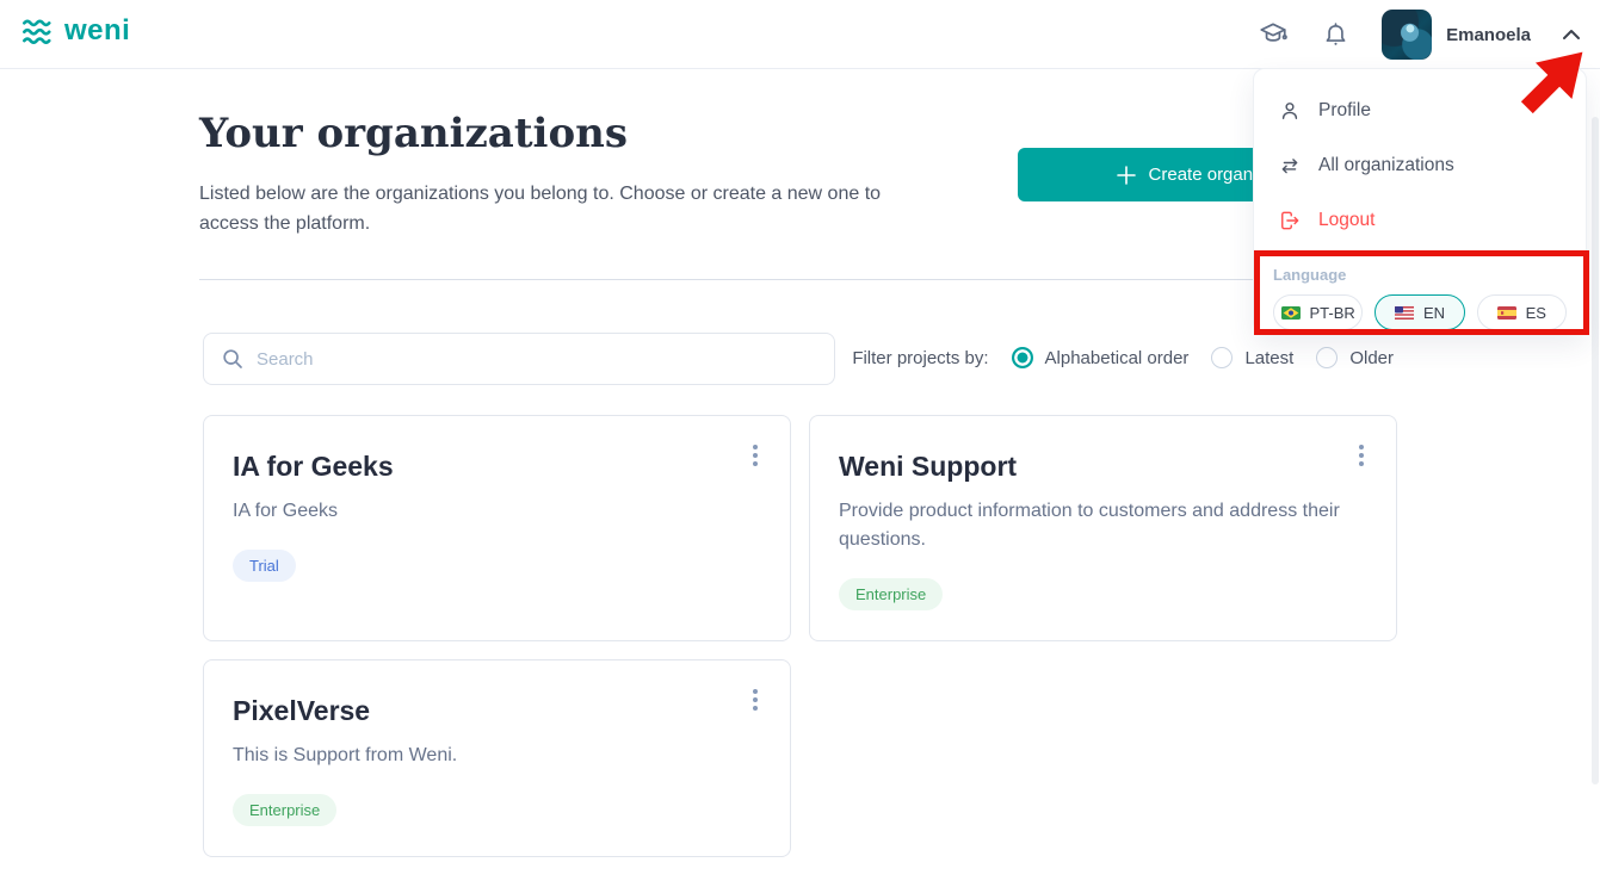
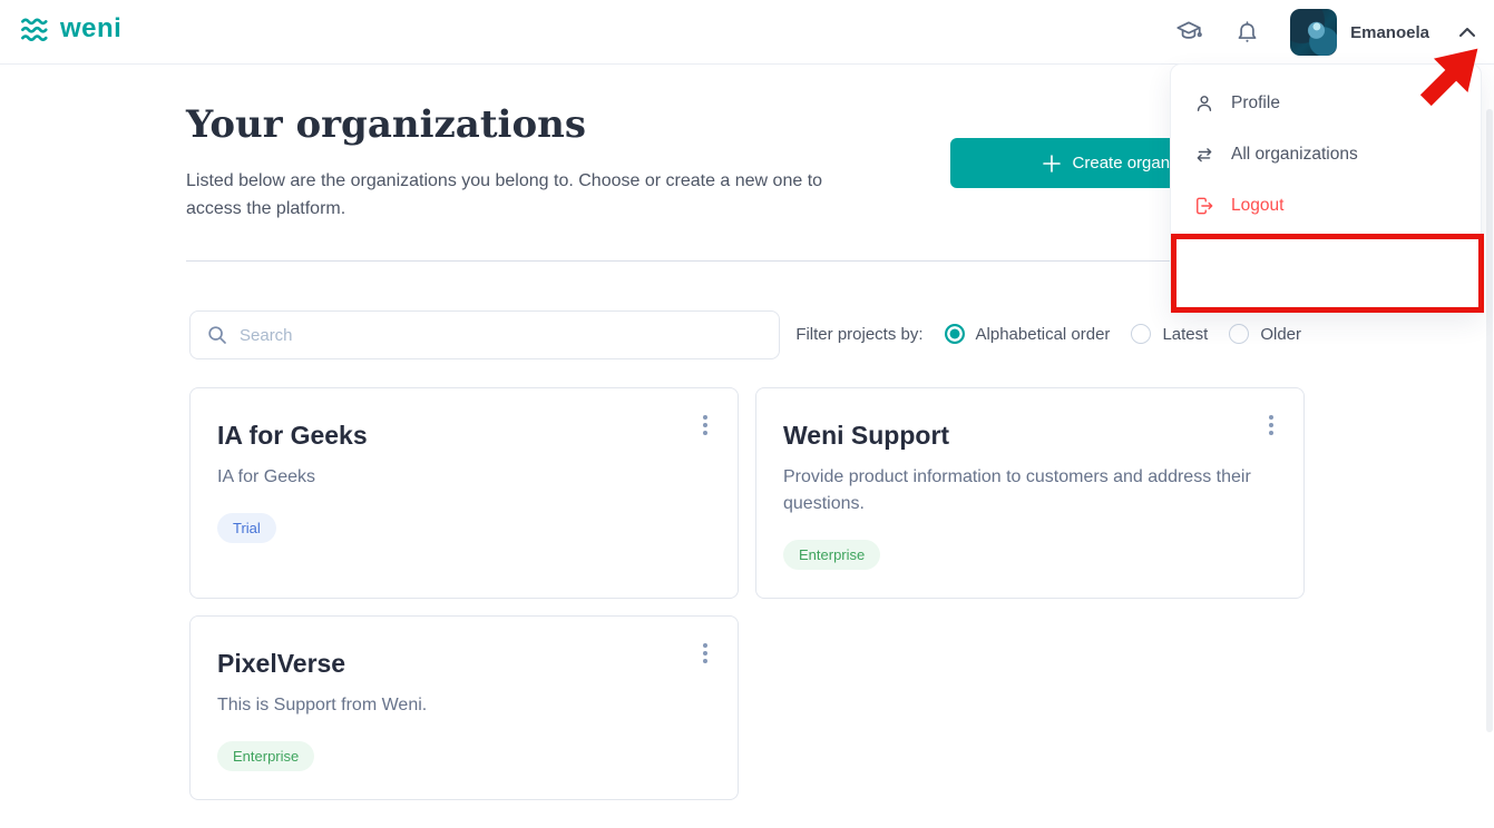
  weni
  Emanoela
  Your organizations
  Listed below are the organizations you belong to. Choose or create a new one to access the platform.
  Search
  Filter projects by:
  Alphabetical order
  Latest
  Older
  IA for Geeks
  IA for Geeks
  Trial
  Weni Support
  Provide product information to customers and address their questions.
  Enterprise
  PixelVerse
  This is Support from Weni.
  Enterprise
  Profile
  All organizations
  Logout
- Language
- PT-BR
- EN
- ES
